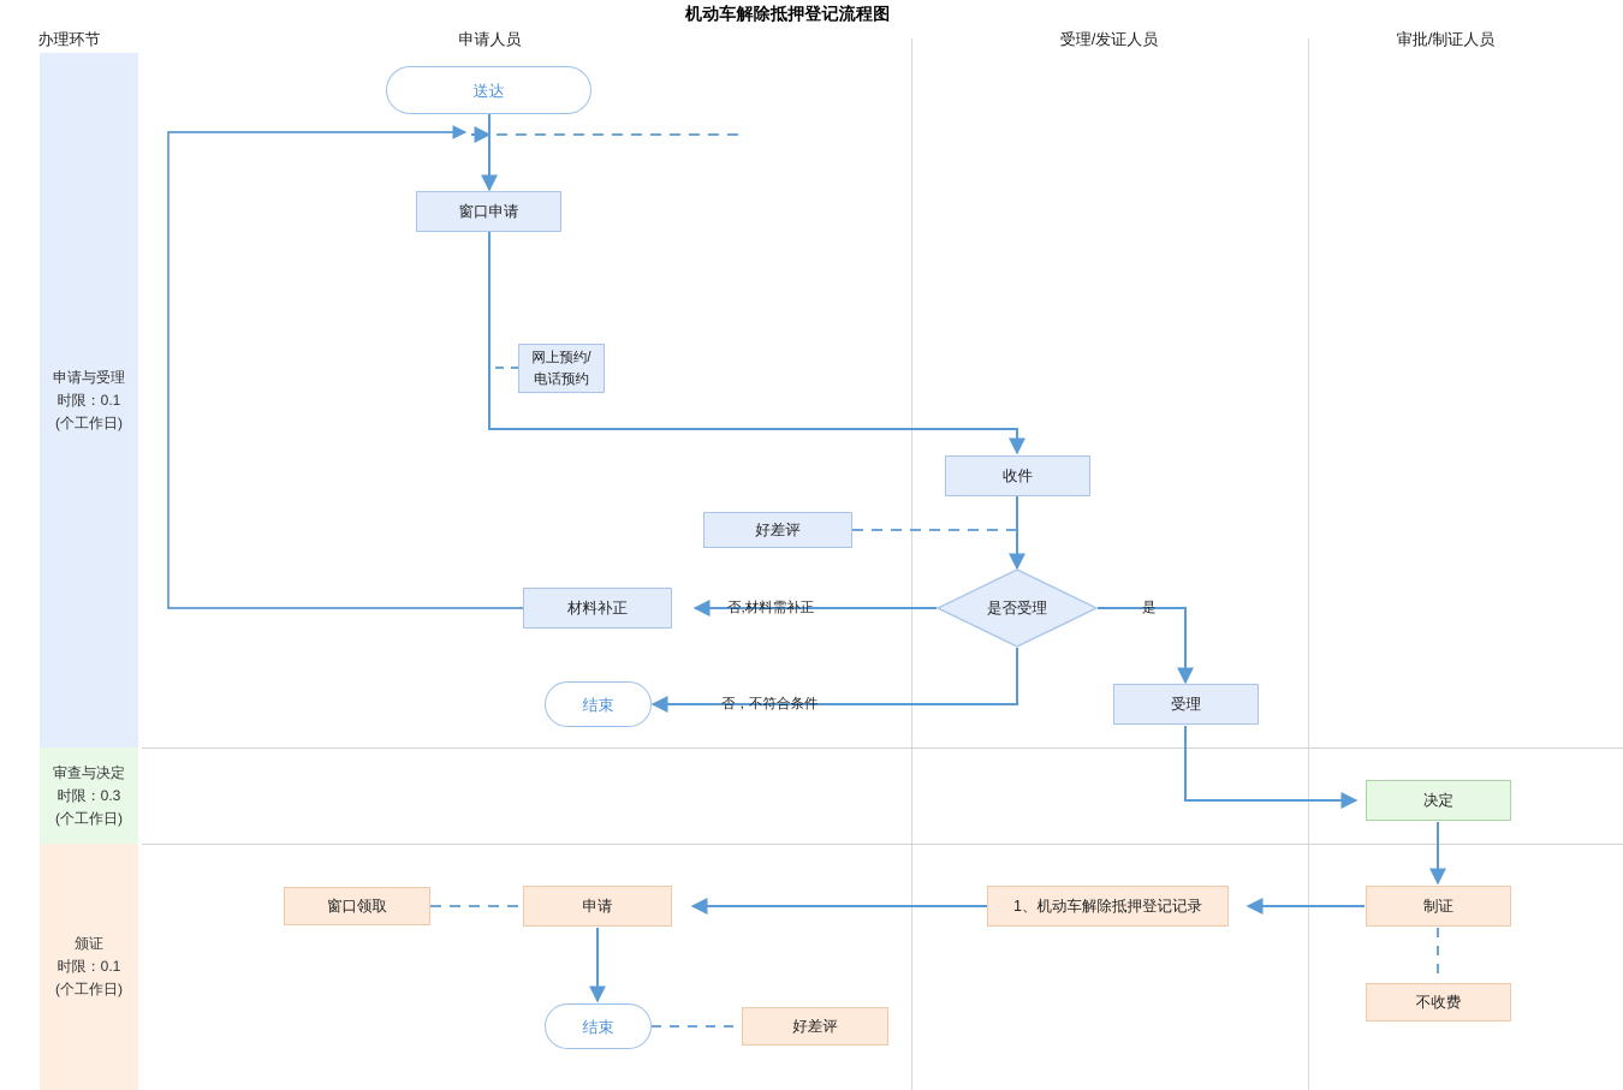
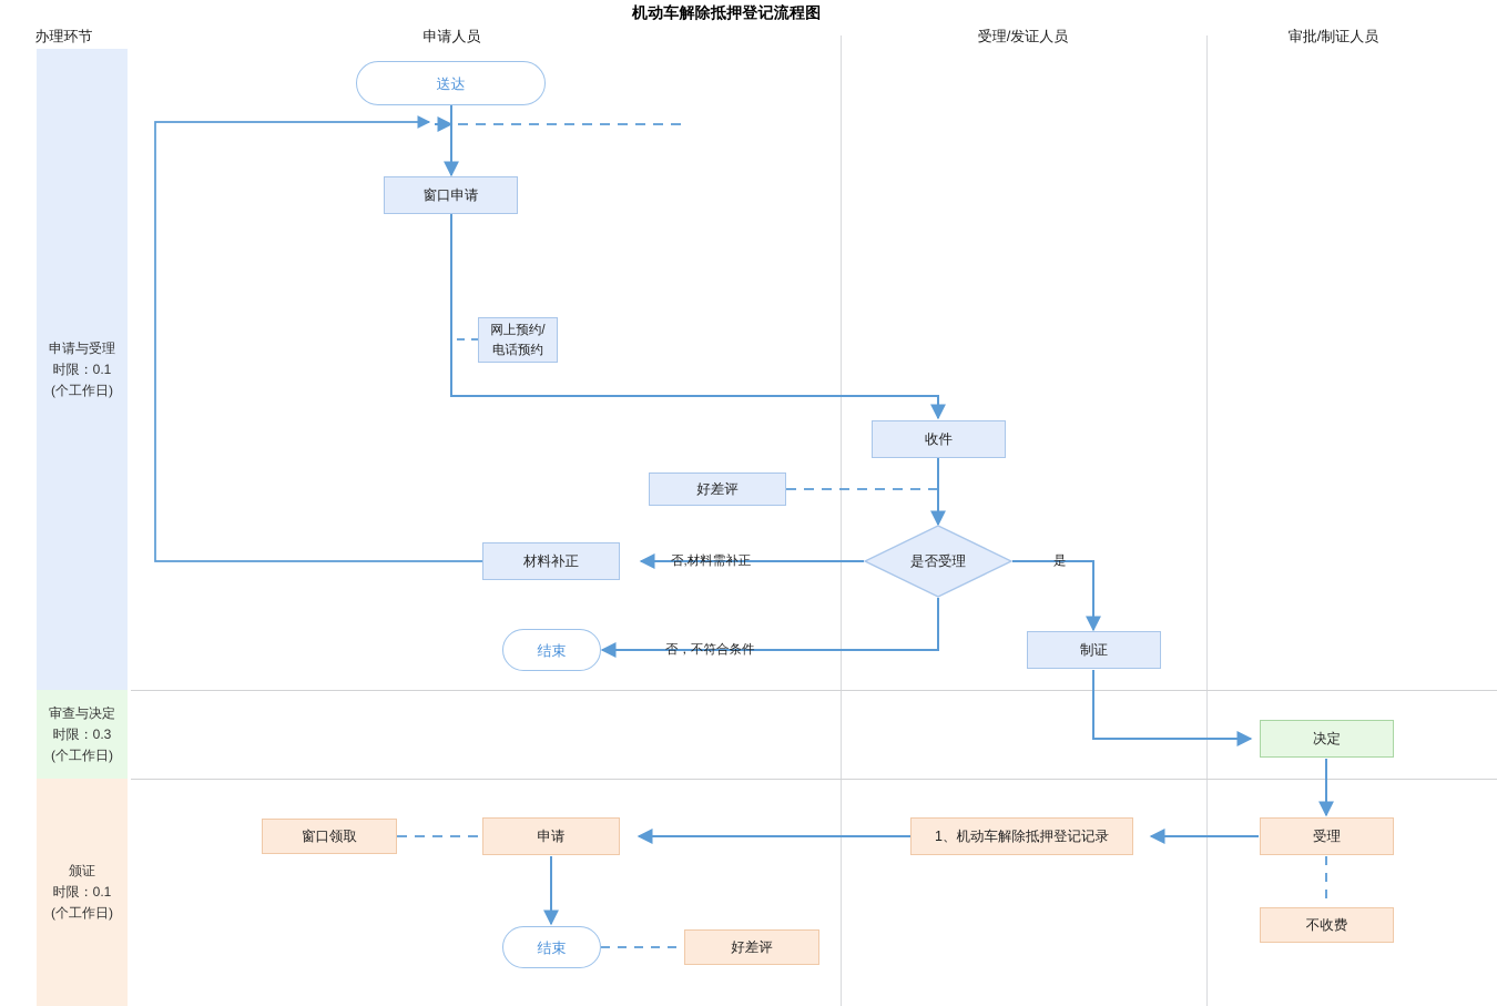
  机动车解除抵押登记流程图
  办理环节
  申请人员
  受理/发证人员
  审批/制证人员
  申请与受理
  时限：0.1
  (个工作日)
  审查与决定
  时限：0.3
  (个工作日)
  颁证
  时限：0.1
  (个工作日)
  送达
  窗口申请
  网上预约/
  电话预约
  收件
  好差评
  是否受理
  材料补正
  结束
- 受理
+ 制证
  决定
- 制证
+ 受理
  不收费
  1、机动车解除抵押登记记录
  申请
  窗口领取
  结束
  好差评
  否,材料需补正
  是
  否，不符合条件
